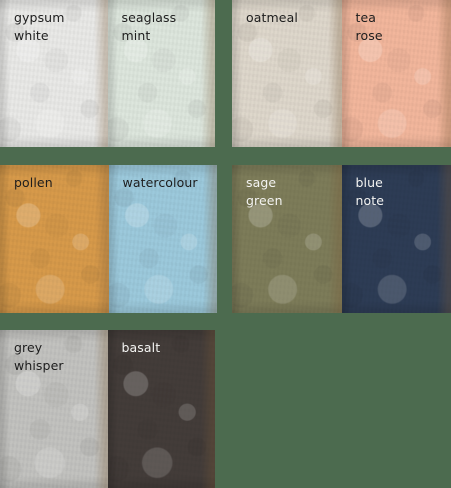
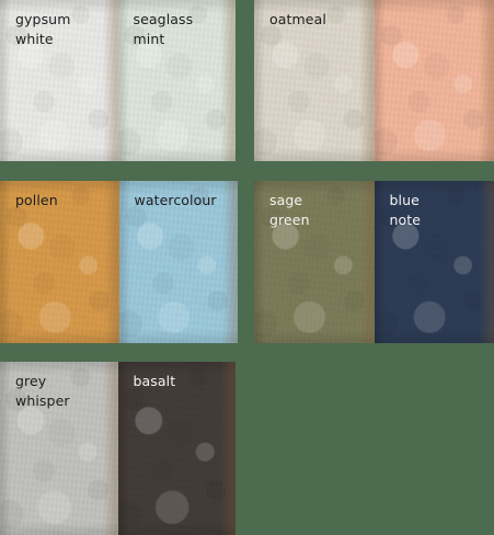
  gypsum
  white
  seaglass
  mint
  oatmeal
- tea
- rose
  pollen
  watercolour
  sage
  green
  blue
  note
  grey
  whisper
  basalt
